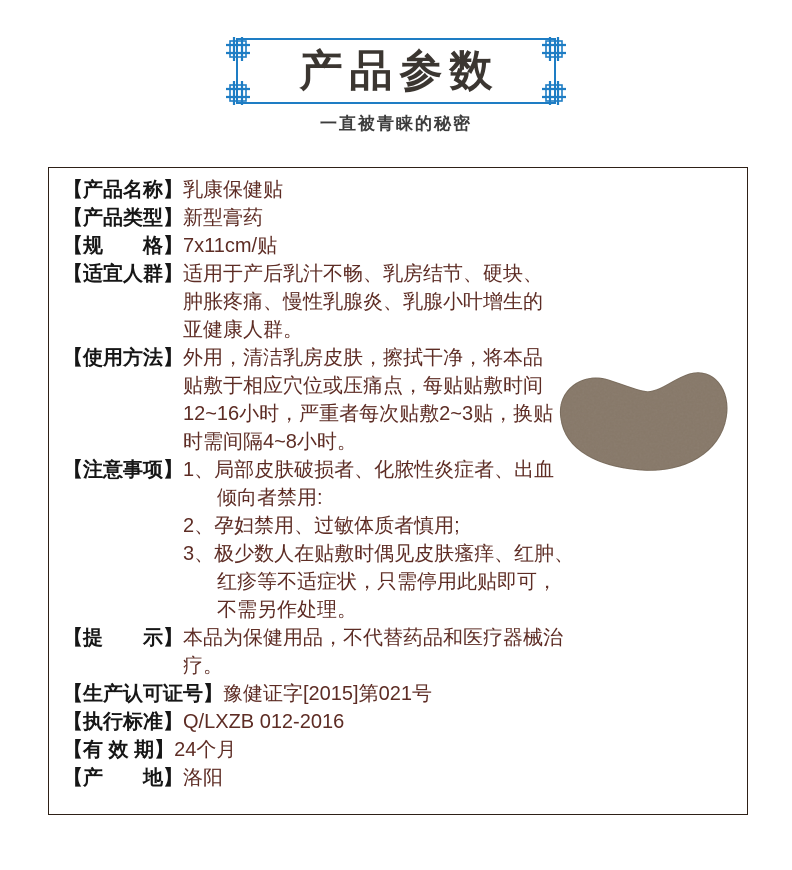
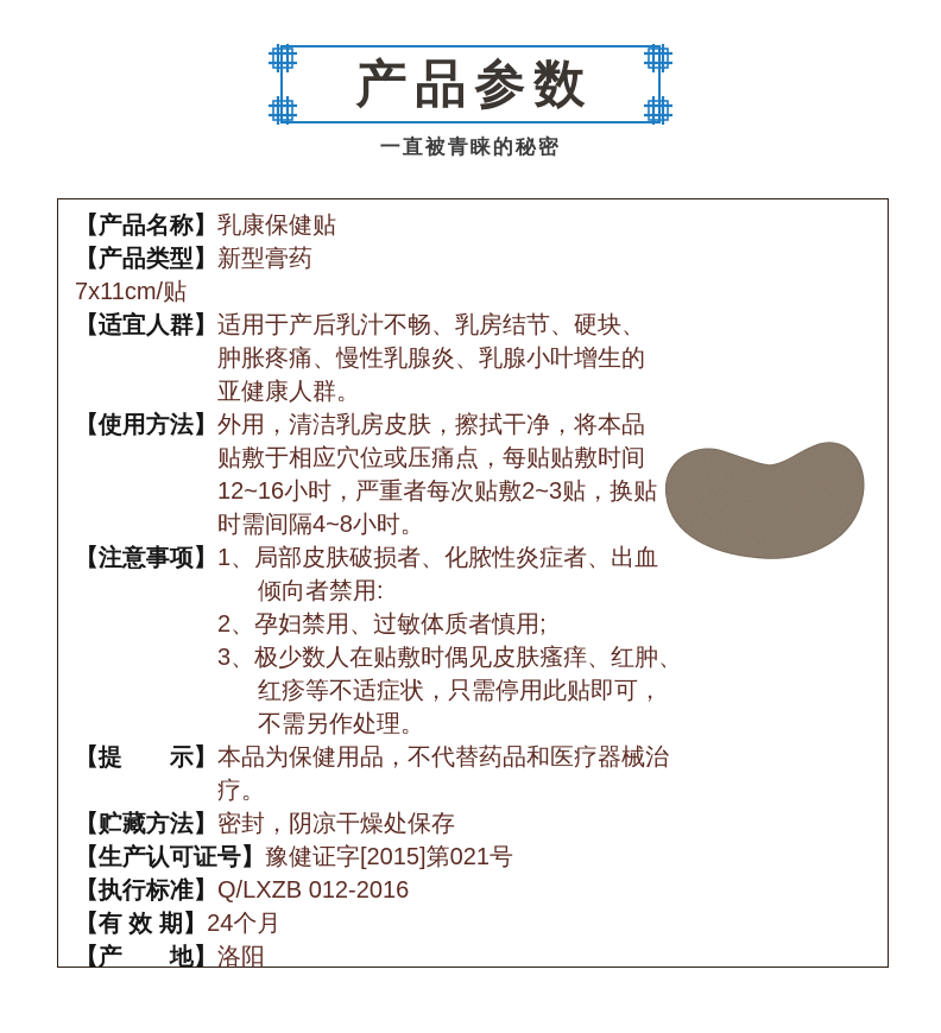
  产品参数
  一直被青睐的秘密
  【产品名称】
  乳康保健贴
  【产品类型】
  新型膏药
- 【规 格】
  7x11cm/贴
  【适宜人群】
  适用于产后乳汁不畅、乳房结节、硬块、
  肿胀疼痛、慢性乳腺炎、乳腺小叶增生的
  亚健康人群。
  【使用方法】
  外用，清洁乳房皮肤，擦拭干净，将本品
  贴敷于相应穴位或压痛点，每贴贴敷时间
  12~16小时，严重者每次贴敷2~3贴，换贴
  时需间隔4~8小时。
  【注意事项】
  1、局部皮肤破损者、化脓性炎症者、出血
  倾向者禁用:
  2、孕妇禁用、过敏体质者慎用;
  3、极少数人在贴敷时偶见皮肤瘙痒、红肿、
  红疹等不适症状，只需停用此贴即可，
  不需另作处理。
  【提 示】
  本品为保健用品，不代替药品和医疗器械治
  疗。
+ 【贮藏方法】
+ 密封，阴凉干燥处保存
  【生产认可证号】
  豫健证字[2015]第021号
  【执行标准】
  Q/LXZB 012-2016
  【有 效 期】
  24个月
  【产 地】
  洛阳
